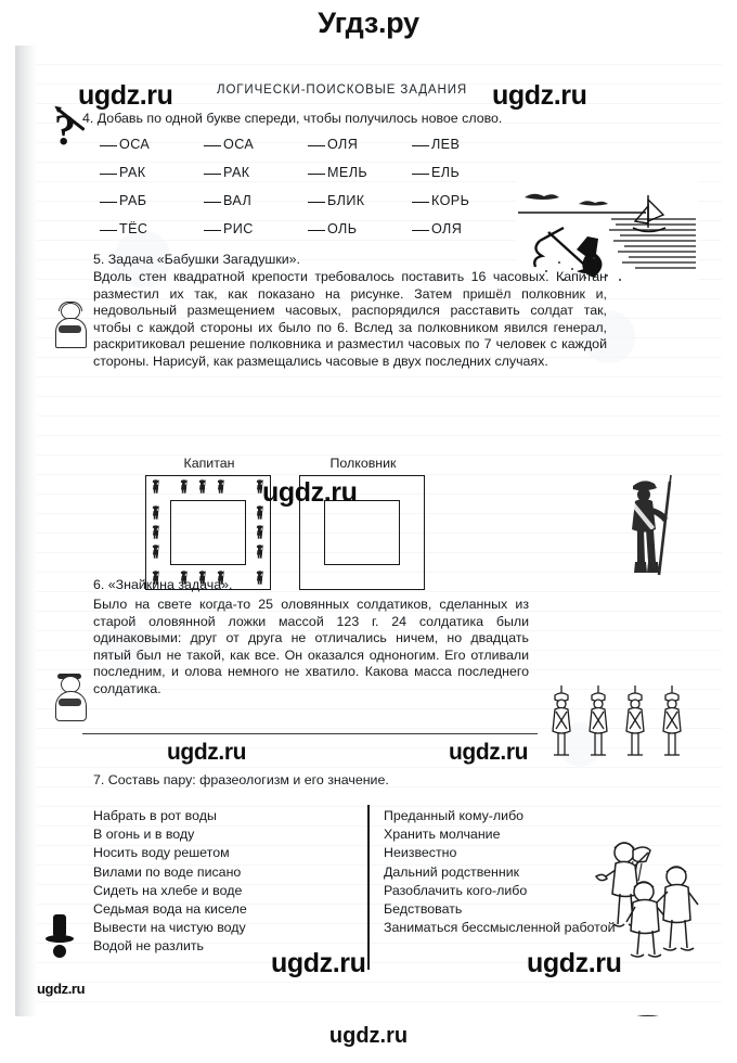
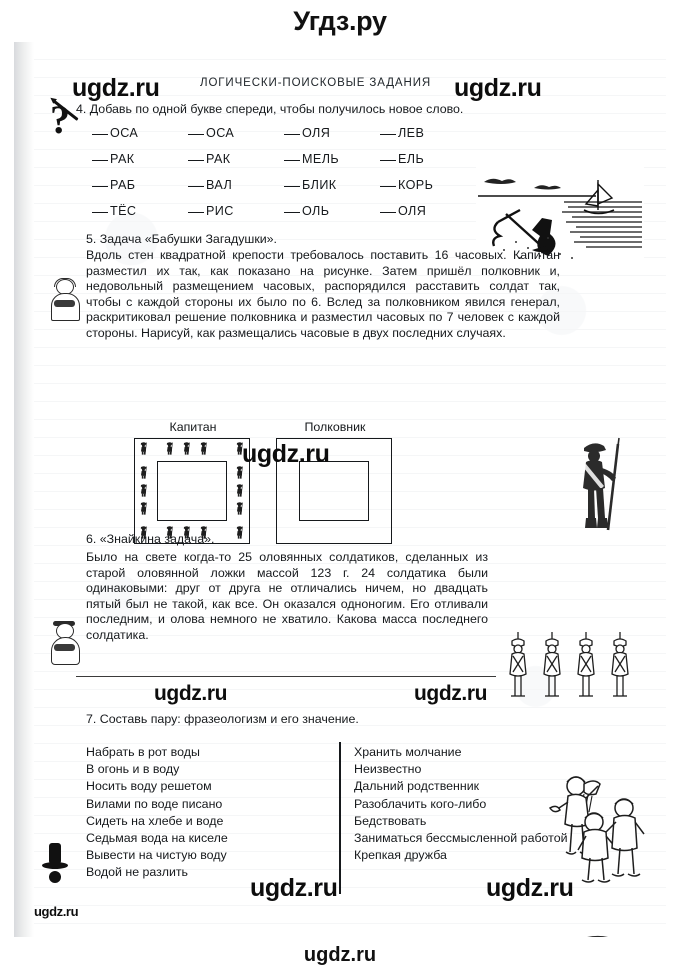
  Угдз.ру
  ЛОГИЧЕСКИ-ПОИСКОВЫЕ ЗАДАНИЯ
  ?
  4. Добавь по одной букве спереди, чтобы получилось новое слово.
  ОСА
  ОСА
  ОЛЯ
  ЛЕВ
  РАК
  РАК
  МЕЛЬ
  ЕЛЬ
  РАБ
  ВАЛ
  БЛИК
  КОРЬ
  ТЁС
  РИС
  ОЛЬ
  ОЛЯ
  5. Задача «Бабушки Загадушки».
  Вдоль стен квадратной крепости требовалось поставить 16 часовых. Капитан разместил их так, как показано на рисунке. Затем пришёл полковник и, недовольный размещением часовых, распорядился расставить солдат так, чтобы с каждой стороны их было по 6. Вслед за полковником явился генерал, раскритиковал решение полковника и разместил часовых по 7 человек с каждой стороны. Нарисуй, как размещались часовые в двух последних случаях.
  Капитан
  Полковник
  6. «Знайкина задача».
  Было на свете когда-то 25 оловянных солдатиков, сделанных из старой оловянной ложки массой 123 г. 24 солдатика были одинаковыми: друг от друга не отличались ничем, но двадцать пятый был не такой, как все. Он оказался одноногим. Его отливали последним, и олова немного не хватило. Какова масса последнего солдатика.
  7. Составь пару: фразеологизм и его значение.
  Набрать в рот воды
  В огонь и в воду
  Носить воду решетом
  Вилами по воде писано
  Сидеть на хлебе и воде
  Седьмая вода на киселе
  Вывести на чистую воду
  Водой не разлить
- Преданный кому-либо
  Хранить молчание
  Неизвестно
  Дальний родственник
  Разоблачить кого-либо
  Бедствовать
  Заниматься бессмысленной работой
+ Крепкая дружба
  ugdz.ru
  ugdz.ru
  ugdz.ru
  ugdz.ru
  ugdz.ru
  ugdz.ru
  ugdz.ru
  ugdz.ru
  ugdz.ru
